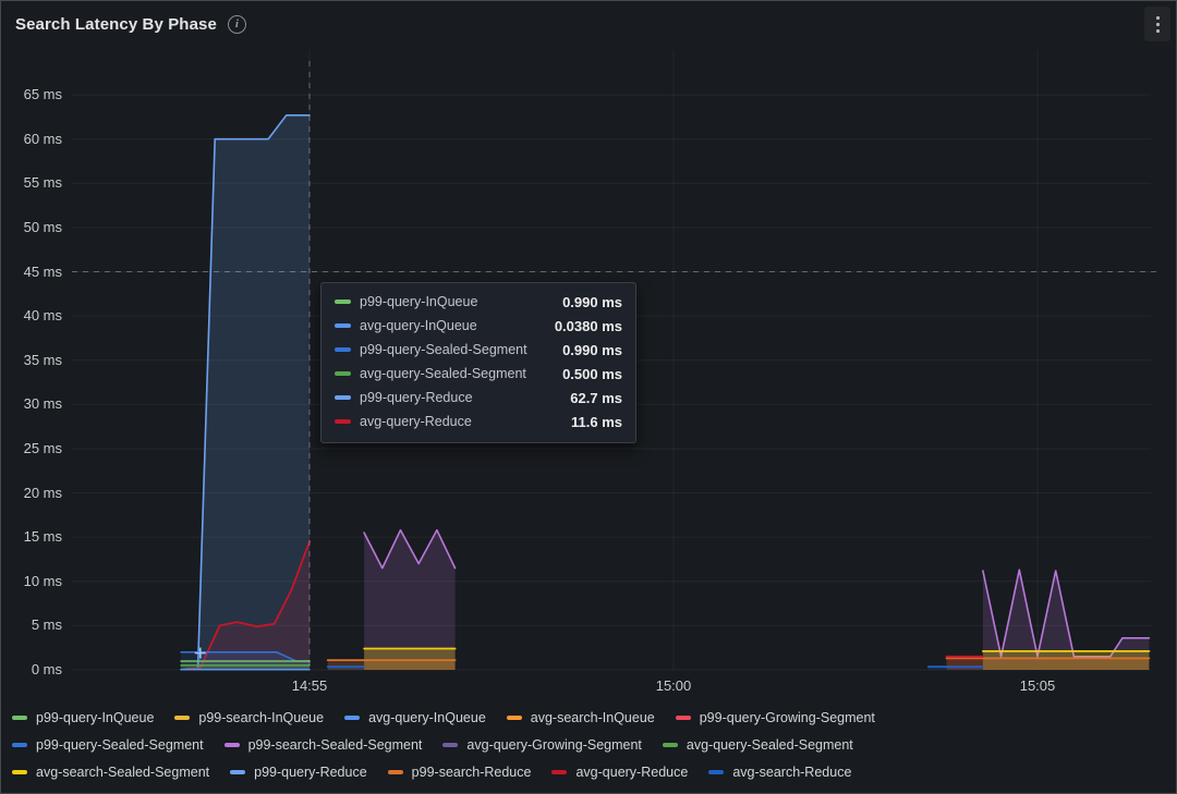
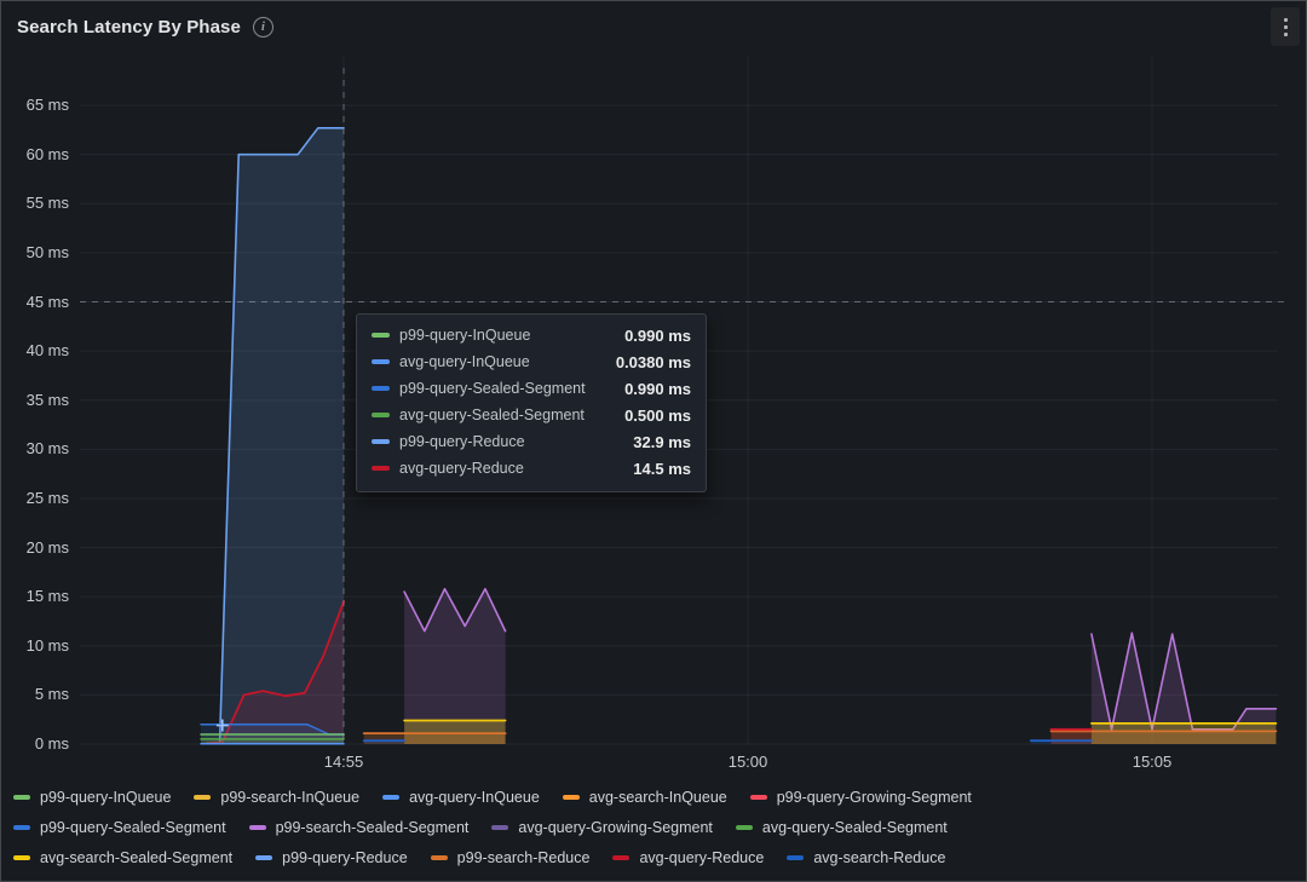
  Search Latency By Phase
  i
  0 ms
  5 ms
  10 ms
  15 ms
  20 ms
  25 ms
  30 ms
  35 ms
  40 ms
  45 ms
  50 ms
  55 ms
  60 ms
  65 ms
  14:55
  15:00
  15:05
  p99-query-InQueue
  0.990 ms
  avg-query-InQueue
  0.0380 ms
  p99-query-Sealed-Segment
  0.990 ms
  avg-query-Sealed-Segment
  0.500 ms
  p99-query-Reduce
- 62.7 ms
+ 32.9 ms
  avg-query-Reduce
- 11.6 ms
+ 14.5 ms
  p99-query-InQueue
  p99-search-InQueue
  avg-query-InQueue
  avg-search-InQueue
  p99-query-Growing-Segment
  p99-query-Sealed-Segment
  p99-search-Sealed-Segment
  avg-query-Growing-Segment
  avg-query-Sealed-Segment
  avg-search-Sealed-Segment
  p99-query-Reduce
  p99-search-Reduce
  avg-query-Reduce
  avg-search-Reduce
